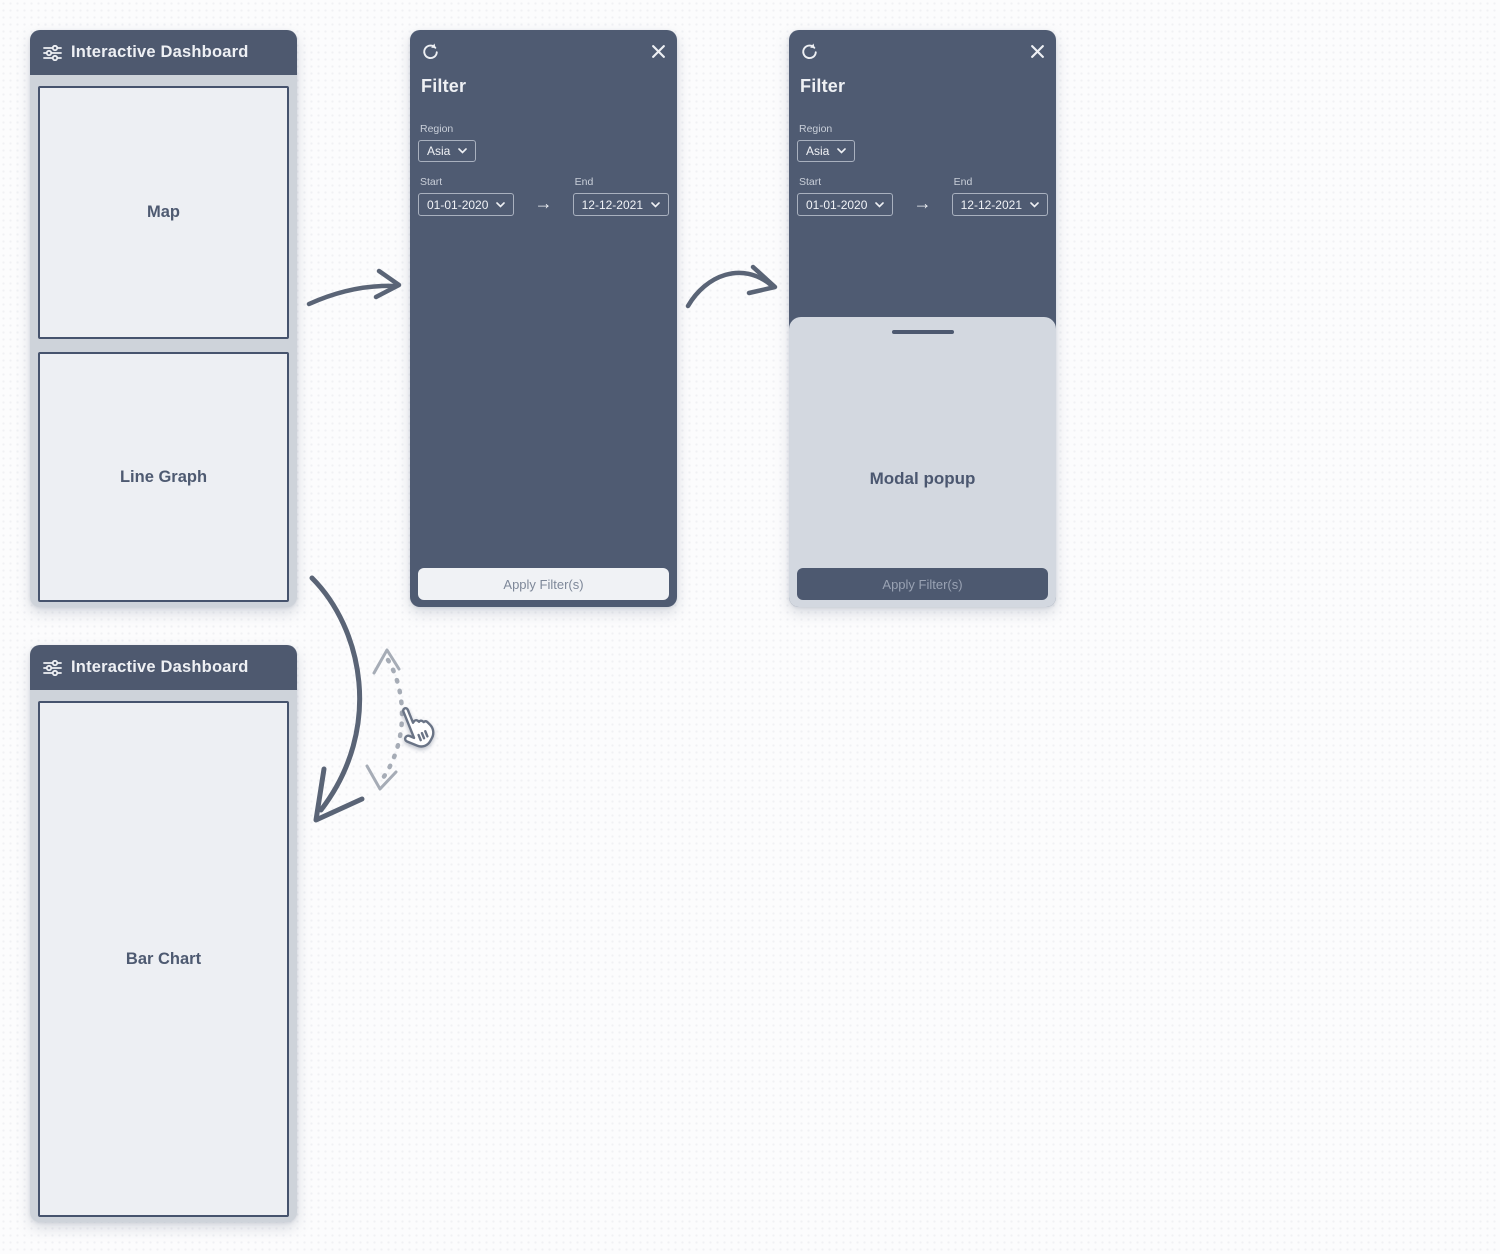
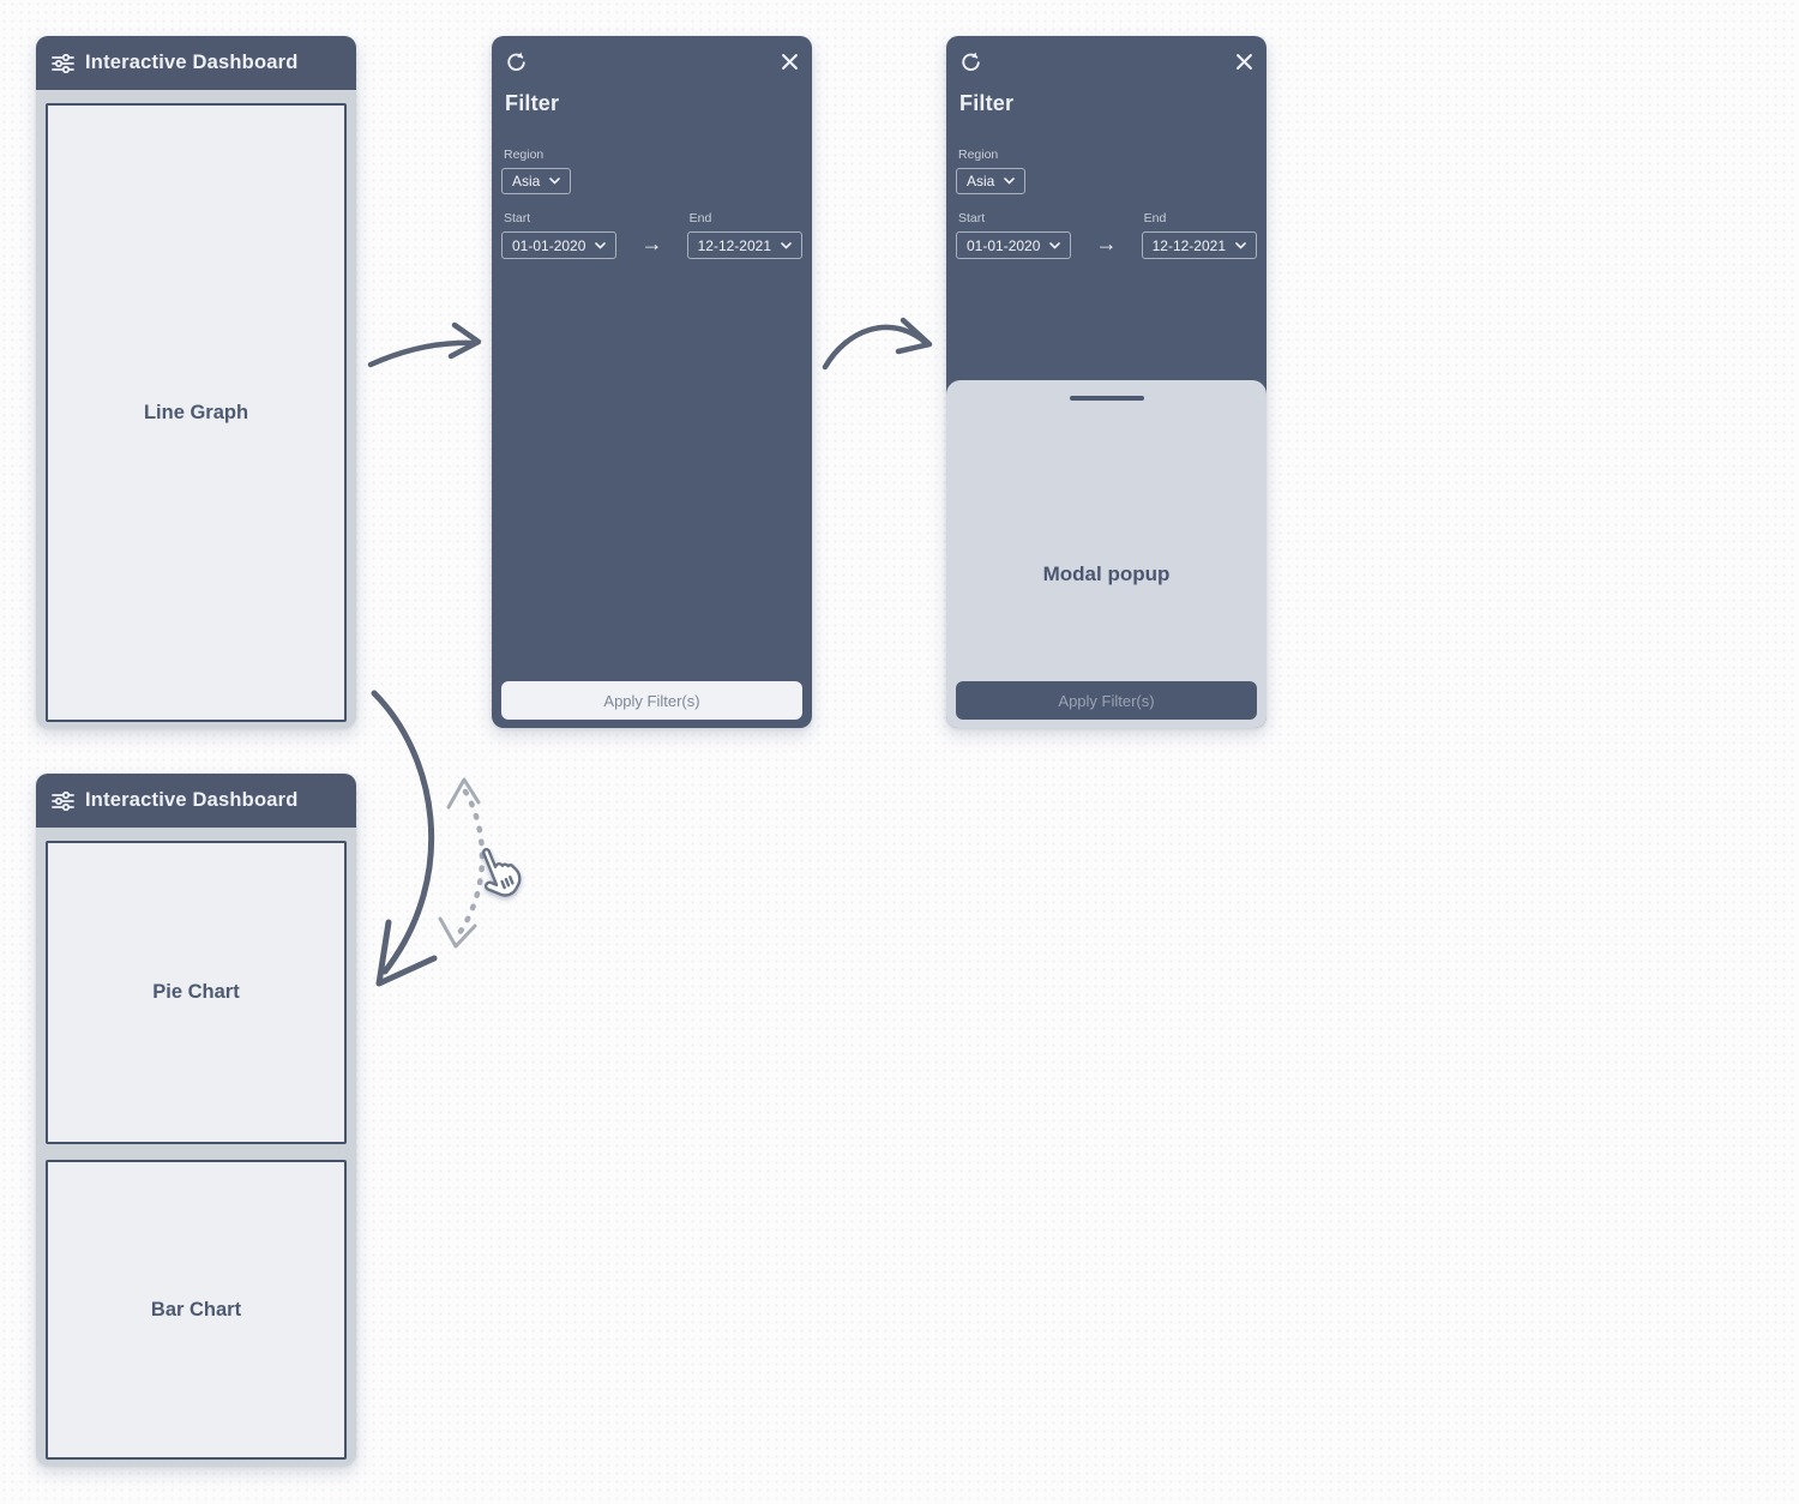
  Interactive Dashboard
- Map
  Line Graph
  Filter
  Region
  Asia
  Start
  01-01-2020
  →
  End
  12-12-2021
  Apply Filter(s)
  Filter
  Region
  Asia
  Start
  01-01-2020
  →
  End
  12-12-2021
  Modal popup
  Apply Filter(s)
  Interactive Dashboard
+ Pie Chart
  Bar Chart
